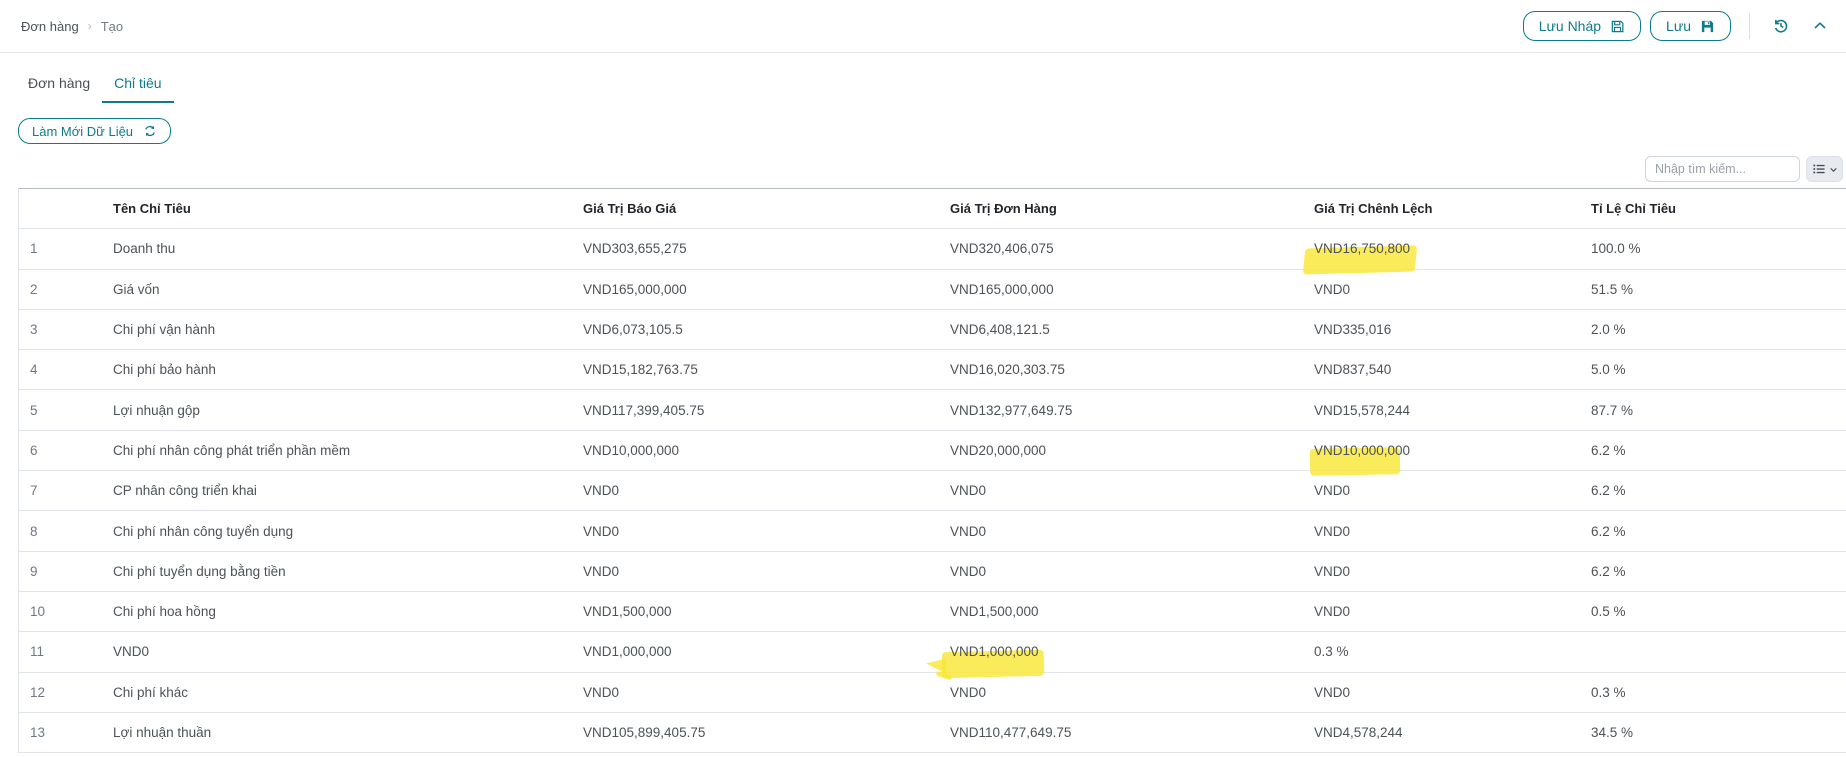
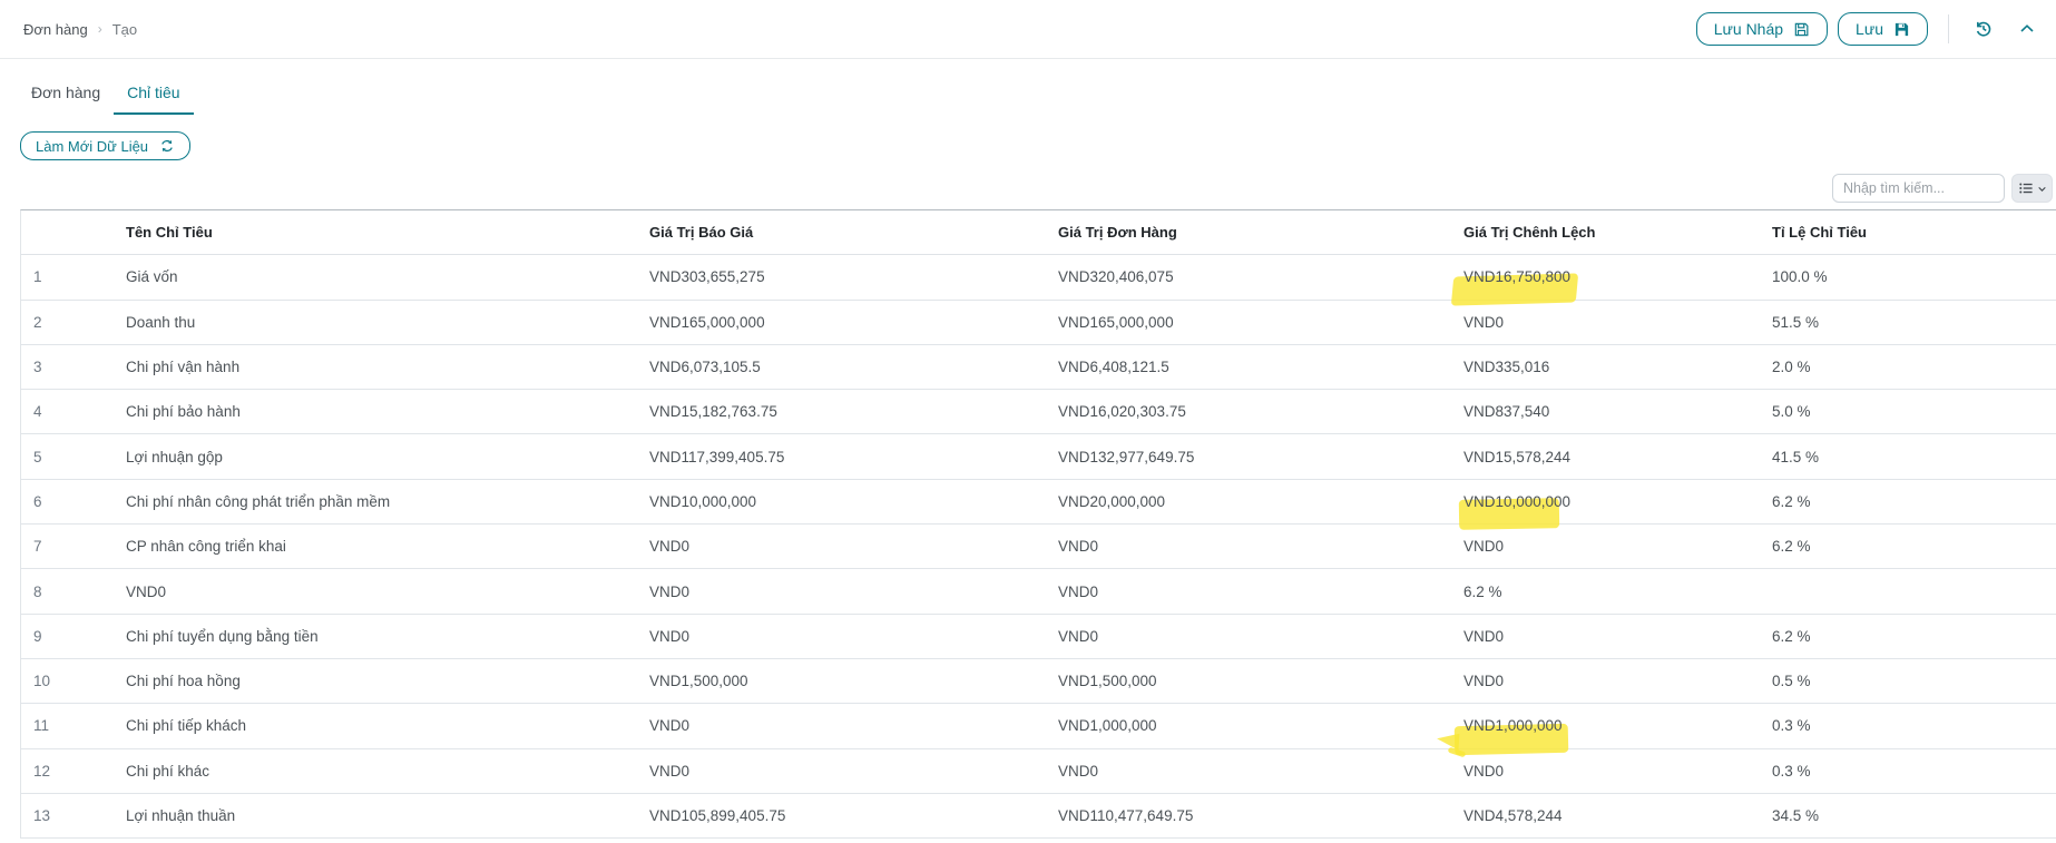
  Đơn hàng
  ›
  Tạo
  Lưu Nháp
  Lưu
  Đơn hàng
  Chỉ tiêu
  Làm Mới Dữ Liệu
  Nhập tìm kiếm...
  Tên Chỉ Tiêu
  Giá Trị Báo Giá
  Giá Trị Đơn Hàng
  Giá Trị Chênh Lệch
  Tỉ Lệ Chỉ Tiêu
  1
- Doanh thu
+ Giá vốn
  VND303,655,275
  VND320,406,075
  VND16,750,800
  100.0 %
  2
- Giá vốn
+ Doanh thu
  VND165,000,000
  VND165,000,000
  VND0
  51.5 %
  3
  Chi phí vận hành
  VND6,073,105.5
  VND6,408,121.5
  VND335,016
  2.0 %
  4
  Chi phí bảo hành
  VND15,182,763.75
  VND16,020,303.75
  VND837,540
  5.0 %
  5
  Lợi nhuận gộp
  VND117,399,405.75
  VND132,977,649.75
  VND15,578,244
- 87.7 %
+ 41.5 %
  6
  Chi phí nhân công phát triển phần mềm
  VND10,000,000
  VND20,000,000
  VND10,000,000
  6.2 %
  7
  CP nhân công triển khai
  VND0
  VND0
  VND0
  6.2 %
  8
- Chi phí nhân công tuyển dụng
  VND0
  VND0
  VND0
  6.2 %
  9
  Chi phí tuyển dụng bằng tiền
  VND0
  VND0
  VND0
  6.2 %
  10
  Chi phí hoa hồng
  VND1,500,000
  VND1,500,000
  VND0
  0.5 %
  11
+ Chi phí tiếp khách
  VND0
  VND1,000,000
  VND1,000,000
  0.3 %
  12
  Chi phí khác
  VND0
  VND0
  VND0
  0.3 %
  13
  Lợi nhuận thuần
  VND105,899,405.75
  VND110,477,649.75
  VND4,578,244
  34.5 %
